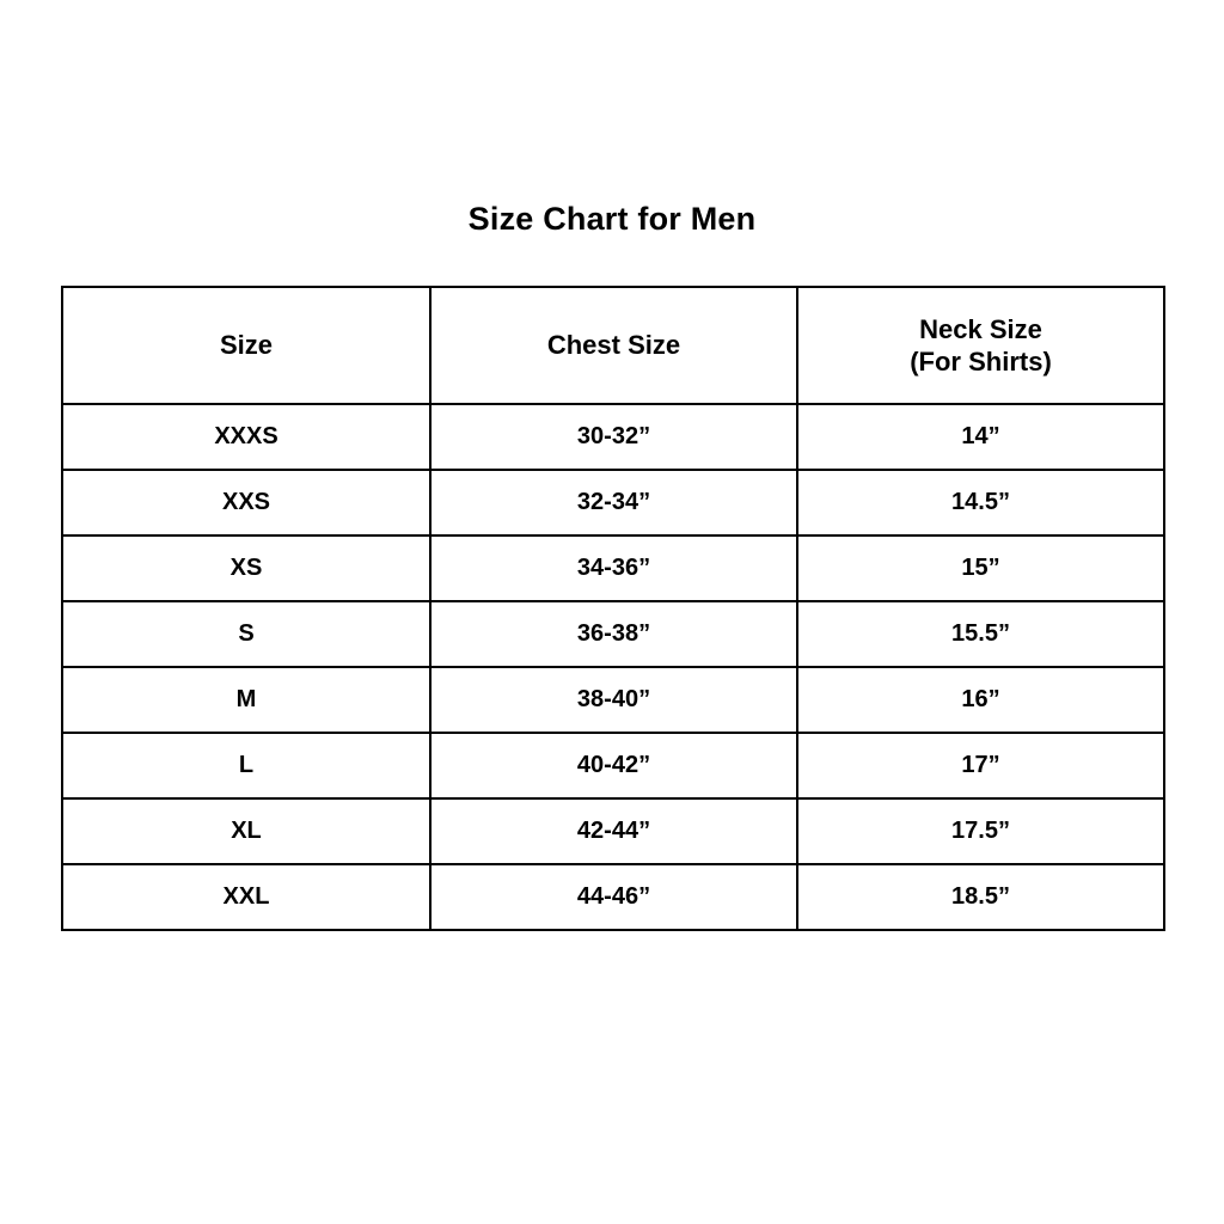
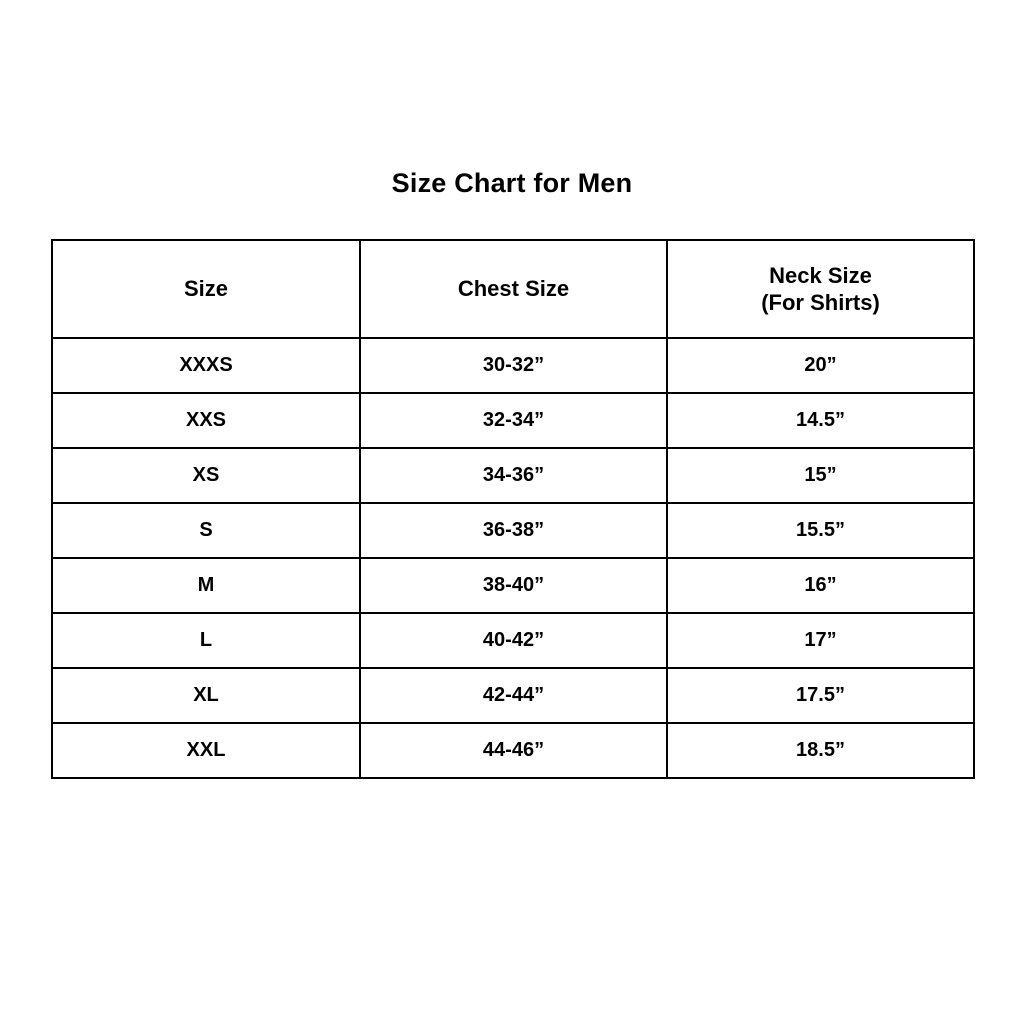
  Size Chart for Men
  Size	Chest Size	Neck Size (For Shirts)
- XXXS	30-32”	14”
+ XXXS	30-32”	20”
  XXS	32-34”	14.5”
  XS	34-36”	15”
  S	36-38”	15.5”
  M	38-40”	16”
  L	40-42”	17”
  XL	42-44”	17.5”
  XXL	44-46”	18.5”
